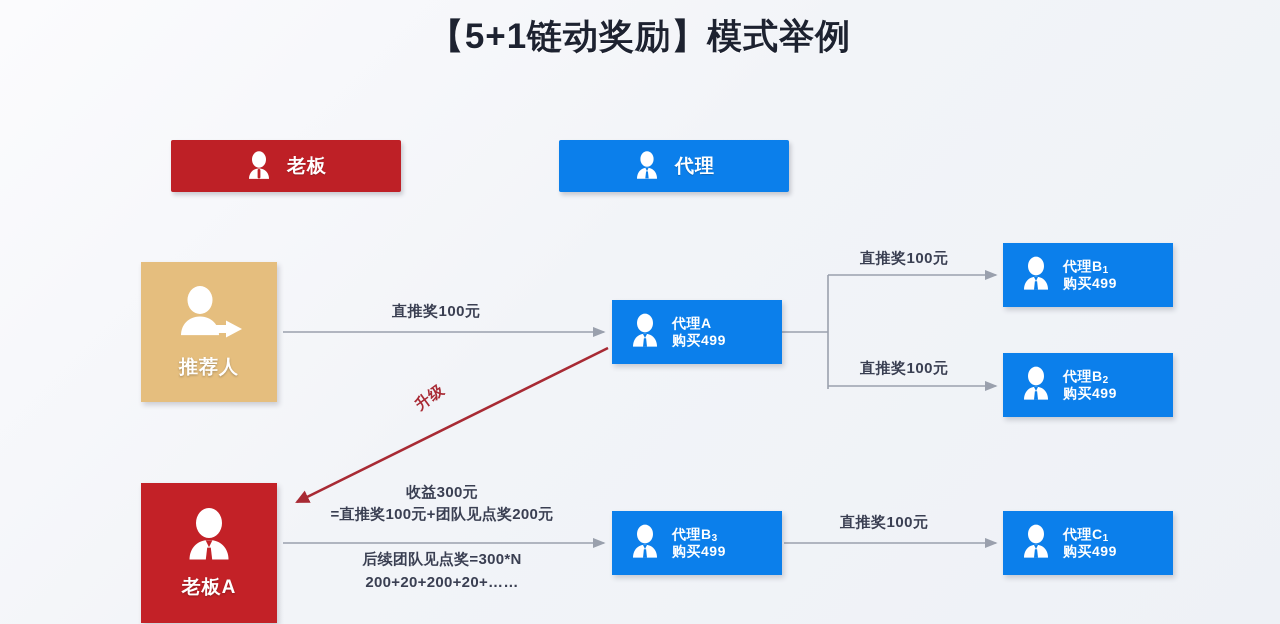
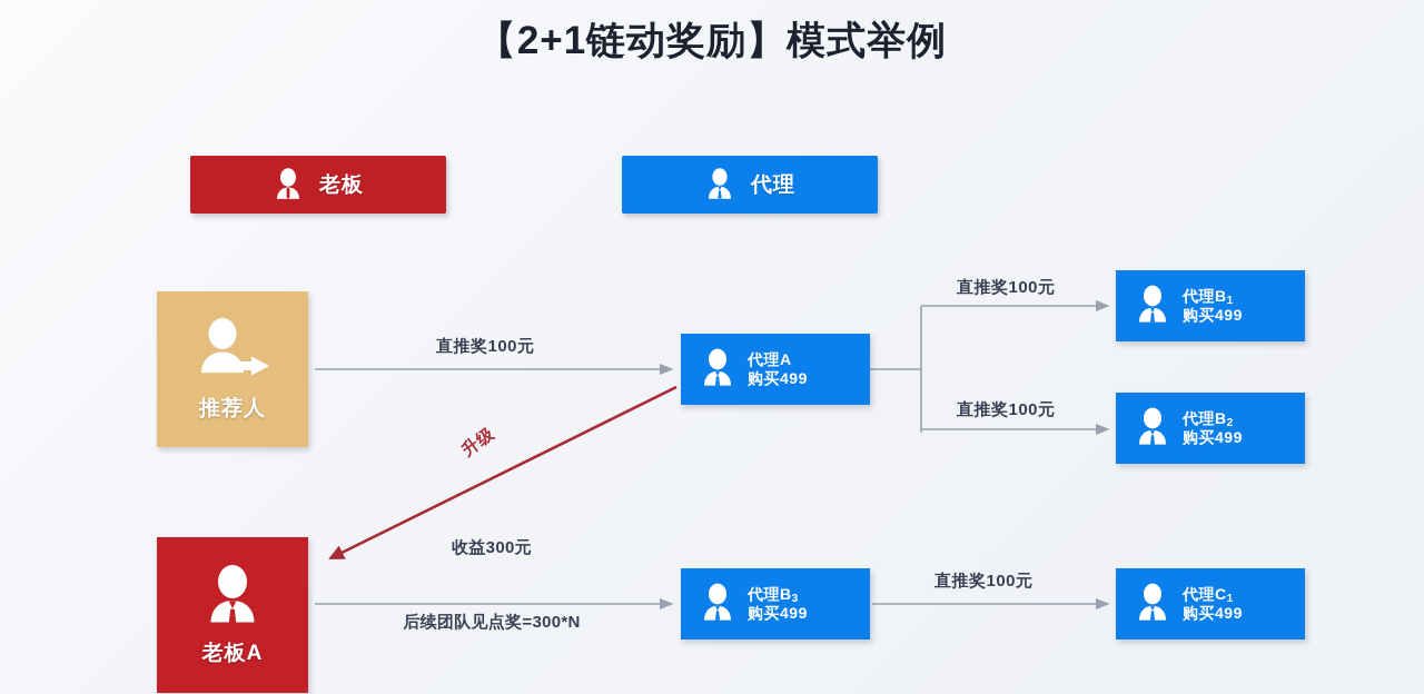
- 【5+1链动奖励】模式举例
+ 【2+1链动奖励】模式举例
  老板
  代理
  推荐人
  老板A
  代理A
  购买499
  代理B1
  购买499
  代理B2
  购买499
  代理B3
  购买499
  代理C1
  购买499
  直推奖100元
  直推奖100元
  直推奖100元
  直推奖100元
  收益300元
- =直推奖100元+团队见点奖200元
  后续团队见点奖=300*N
- 200+20+200+20+……
